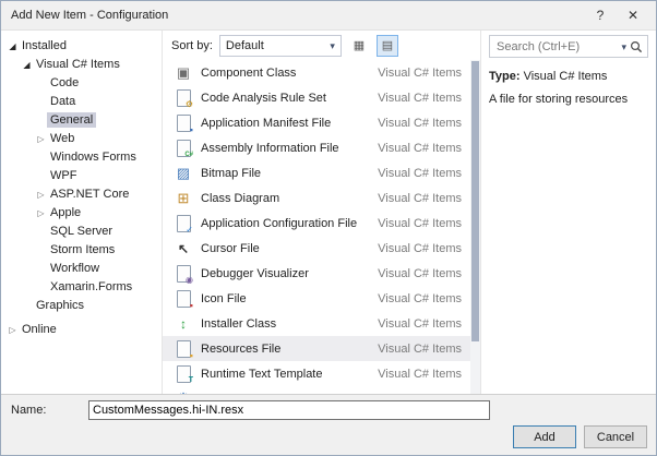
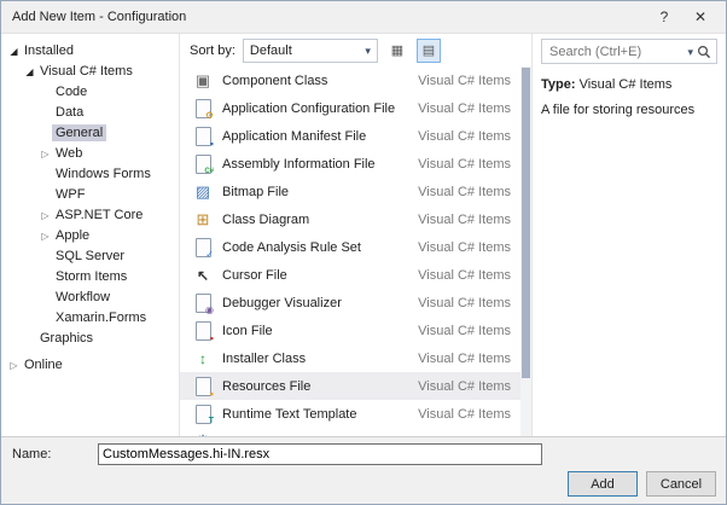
  Add New Item - Configuration
  ?
  ✕
  Installed
  Visual C# Items
  Code
  Data
  General
  Web
  Windows Forms
  WPF
  ASP.NET Core
  Apple
  SQL Server
  Storm Items
  Workflow
  Xamarin.Forms
  Graphics
  Online
  Sort by:
  Default
  Component Class
  Visual C# Items
- Code Analysis Rule Set
+ Application Configuration File
  Visual C# Items
  Application Manifest File
  Visual C# Items
  Assembly Information File
  Visual C# Items
  Bitmap File
  Visual C# Items
  Class Diagram
  Visual C# Items
- Application Configuration File
+ Code Analysis Rule Set
  Visual C# Items
  Cursor File
  Visual C# Items
  Debugger Visualizer
  Visual C# Items
  Icon File
  Visual C# Items
  Installer Class
  Visual C# Items
  Resources File
  Visual C# Items
  Runtime Text Template
  Visual C# Items
  Search (Ctrl+E)
  Type: Visual C# Items
  A file for storing resources
  Name:
  CustomMessages.hi-IN.resx
  Add
  Cancel
